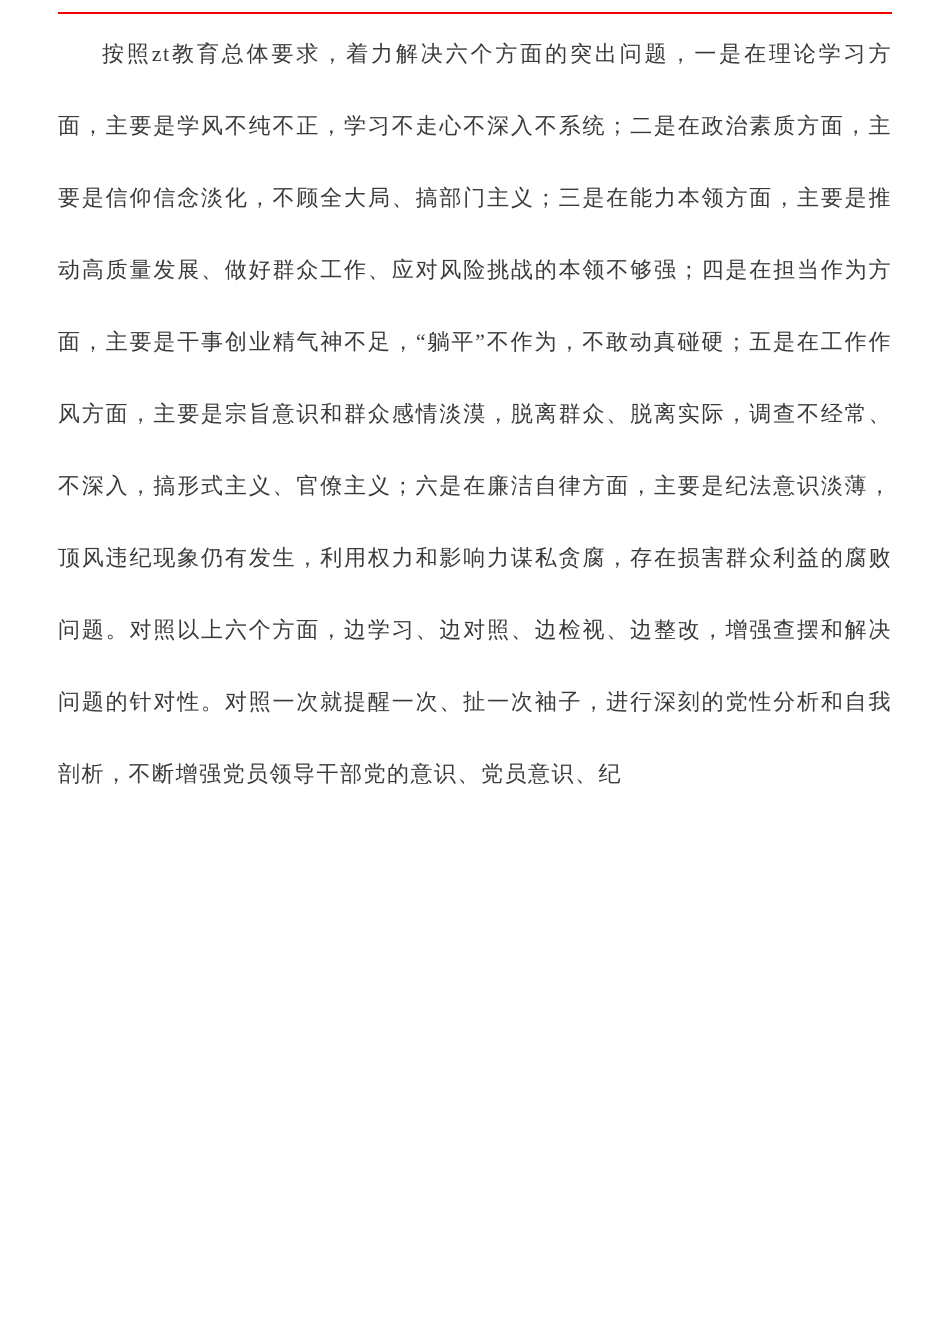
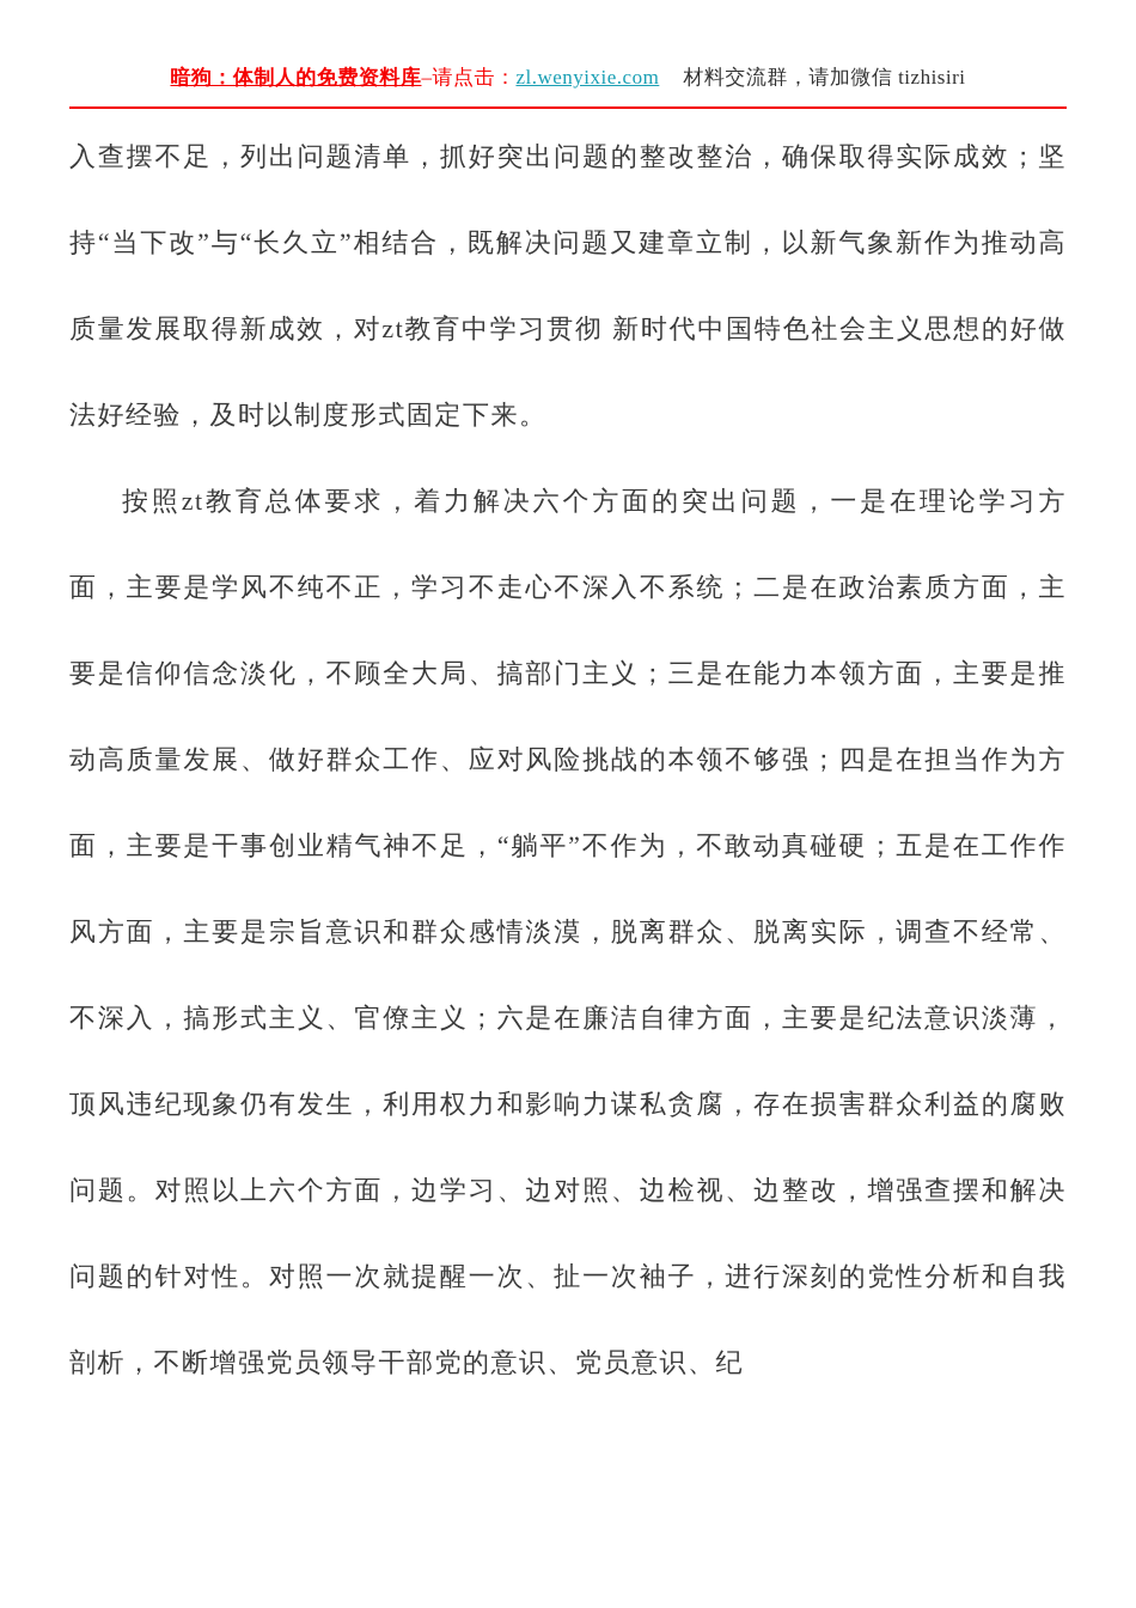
+ 暗狗：体制人的免费资料库–请点击：zl.wenyixie.com 材料交流群，请加微信 tizhisiri
+ 入查摆不足，列出问题清单，抓好突出问题的整改整治，确保取得实际成效；坚持“当下改”与“长久立”相结合，既解决问题又建章立制，以新气象新作为推动高质量发展取得新成效，对zt教育中学习贯彻 新时代中国特色社会主义思想的好做法好经验，及时以制度形式固定下来。
  按照zt教育总体要求，着力解决六个方面的突出问题，一是在理论学习方面，主要是学风不纯不正，学习不走心不深入不系统；二是在政治素质方面，主要是信仰信念淡化，不顾全大局、搞部门主义；三是在能力本领方面，主要是推动高质量发展、做好群众工作、应对风险挑战的本领不够强；四是在担当作为方面，主要是干事创业精气神不足，“躺平”不作为，不敢动真碰硬；五是在工作作风方面，主要是宗旨意识和群众感情淡漠，脱离群众、脱离实际，调查不经常、不深入，搞形式主义、官僚主义；六是在廉洁自律方面，主要是纪法意识淡薄，顶风违纪现象仍有发生，利用权力和影响力谋私贪腐，存在损害群众利益的腐败问题。对照以上六个方面，边学习、边对照、边检视、边整改，增强查摆和解决问题的针对性。对照一次就提醒一次、扯一次袖子，进行深刻的党性分析和自我剖析，不断增强党员领导干部党的意识、党员意识、纪
